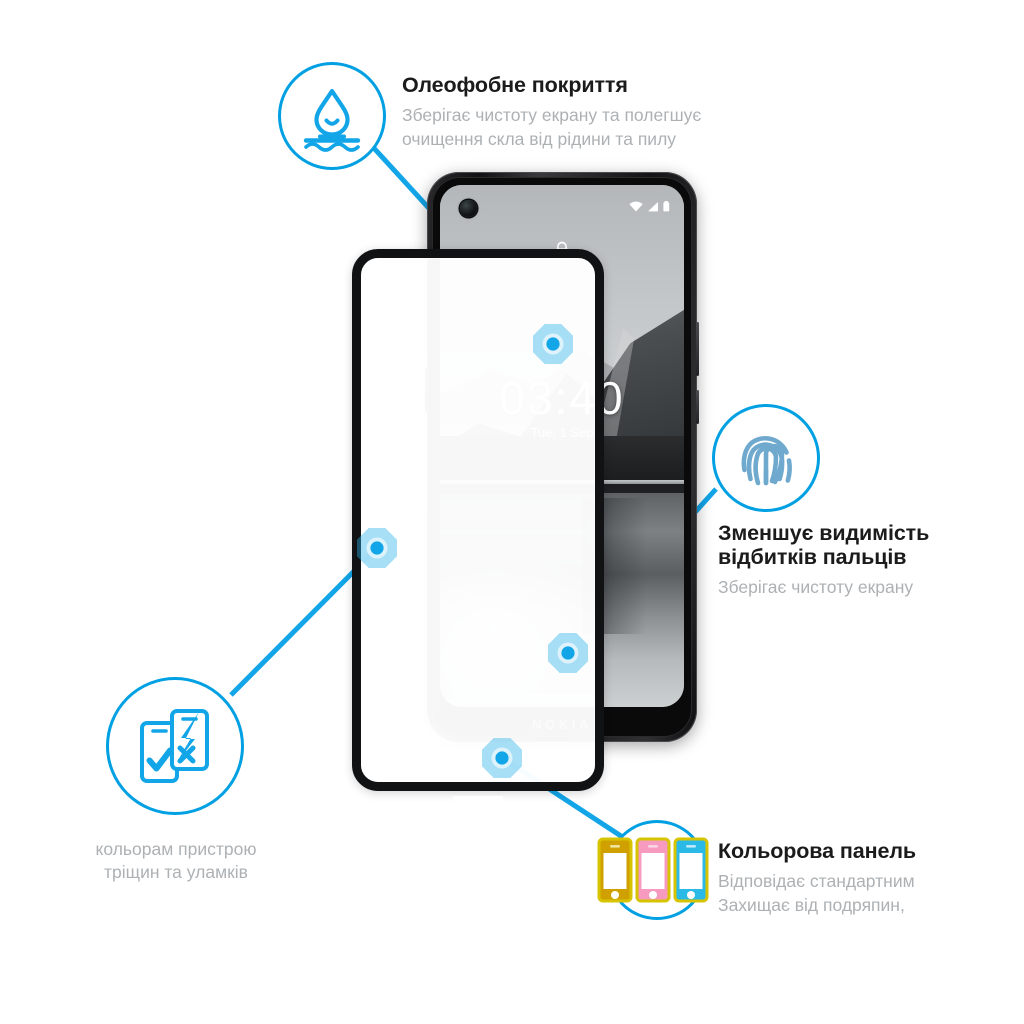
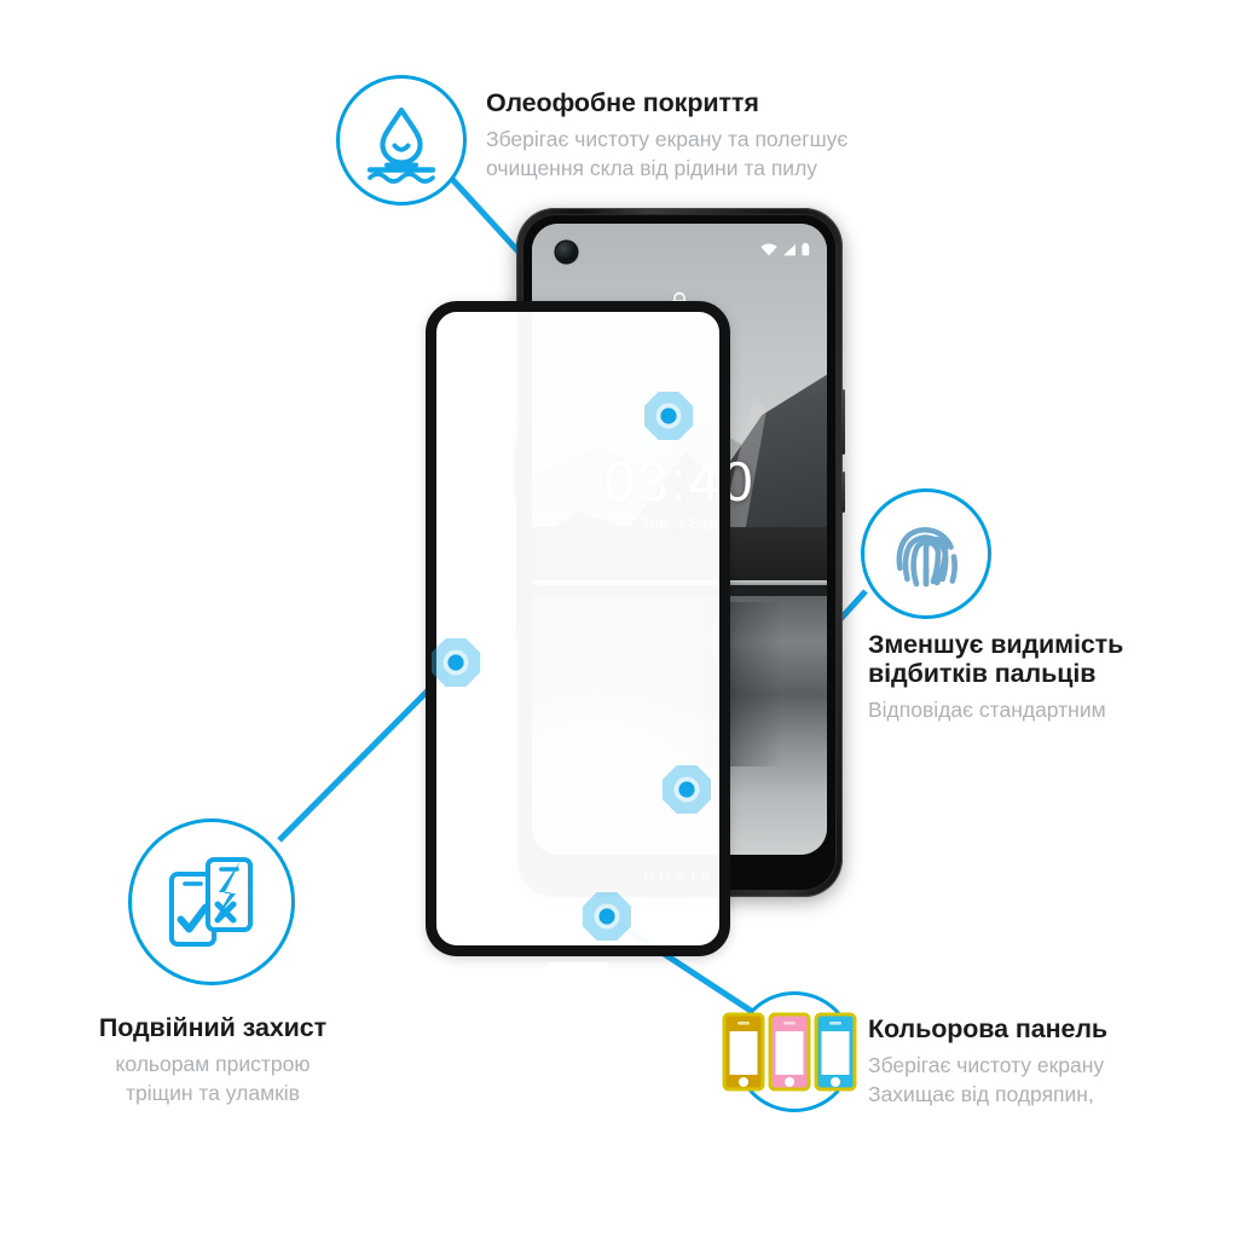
  Олеофобне покриття
  Зберігає чистоту екрану та полегшує
  очищення скла від рідини та пилу
  Зменшує видимість
  відбитків пальців
- Зберігає чистоту екрану
+ Відповідає стандартним
+ Подвійний захист
  кольорам пристрою
  тріщин та уламків
  Кольорова панель
- Відповідає стандартним
+ Зберігає чистоту екрану
  Захищає від подряпин,
